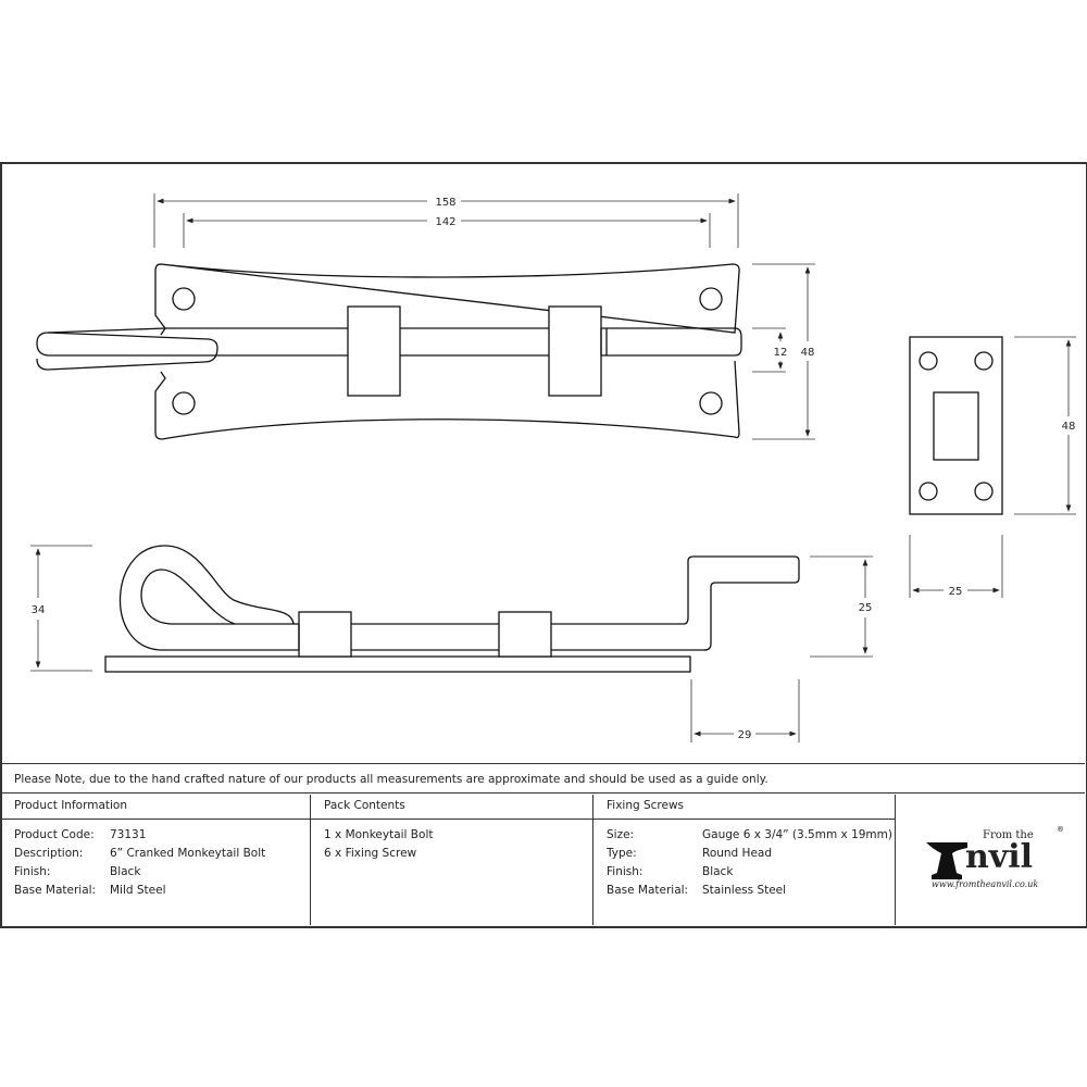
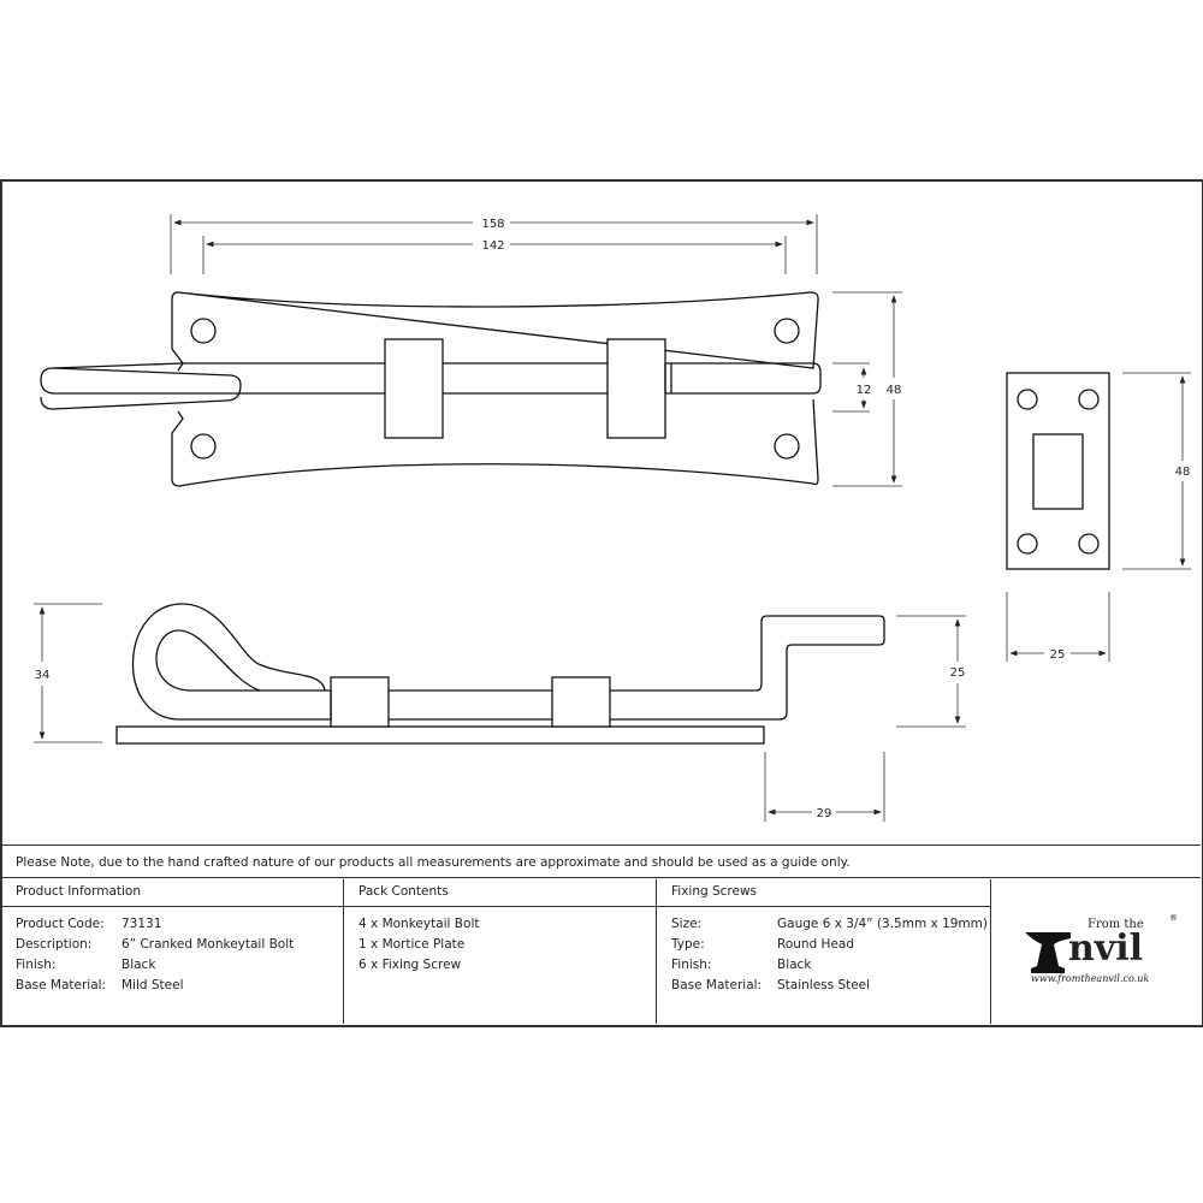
  158
  142
  12
  48
  48
  25
  34
  25
  29
  Please Note, due to the hand crafted nature of our products all measurements are approximate and should be used as a guide only.
  Product Information
  Product Code:
  73131
  Description:
  6” Cranked Monkeytail Bolt
  Finish:
  Black
  Base Material:
  Mild Steel
  Pack Contents
- 1 x Monkeytail Bolt
+ 4 x Monkeytail Bolt
+ 1 x Mortice Plate
  6 x Fixing Screw
  Fixing Screws
  Size:
  Gauge 6 x 3/4” (3.5mm x 19mm)
  Type:
  Round Head
  Finish:
  Black
  Base Material:
  Stainless Steel
  From the
  nvil
  ®
  www.fromtheanvil.co.uk
